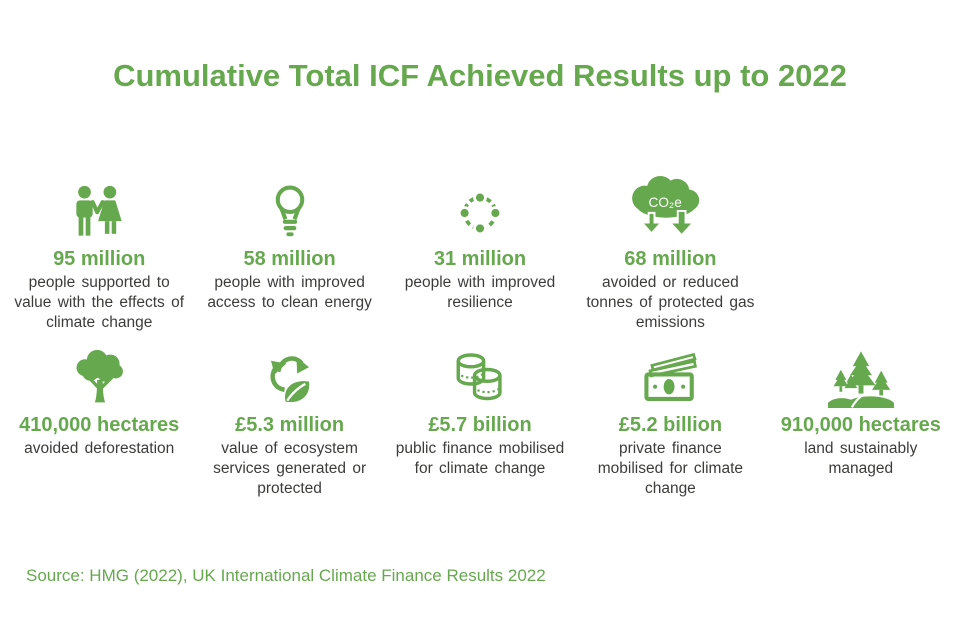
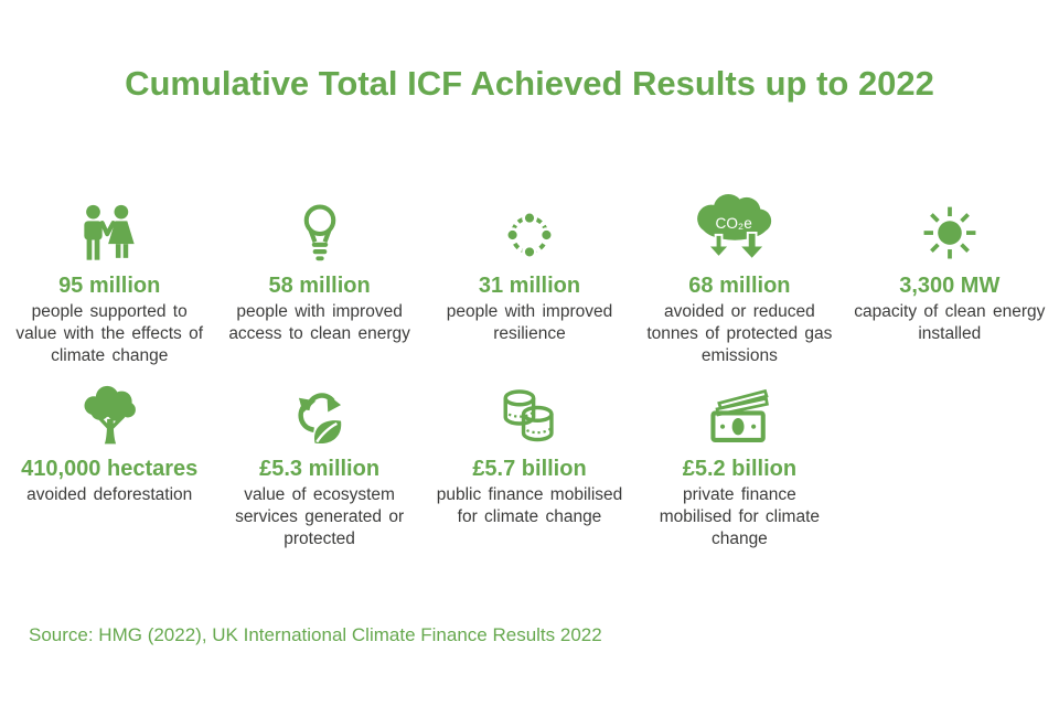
  Cumulative Total ICF Achieved Results up to 2022
  95 million
  people supported to value with the effects of climate change
  58 million
  people with improved access to clean energy
  31 million
  people with improved resilience
  CO₂e
  68 million
  avoided or reduced tonnes of protected gas emissions
+ 3,300 MW
+ capacity of clean energy installed
  410,000 hectares
  avoided deforestation
  £5.3 million
  value of ecosystem services generated or protected
  £5.7 billion
  public finance mobilised for climate change
  £5.2 billion
  private finance mobilised for climate change
- 910,000 hectares
- land sustainably managed
  Source: HMG (2022), UK International Climate Finance Results 2022
